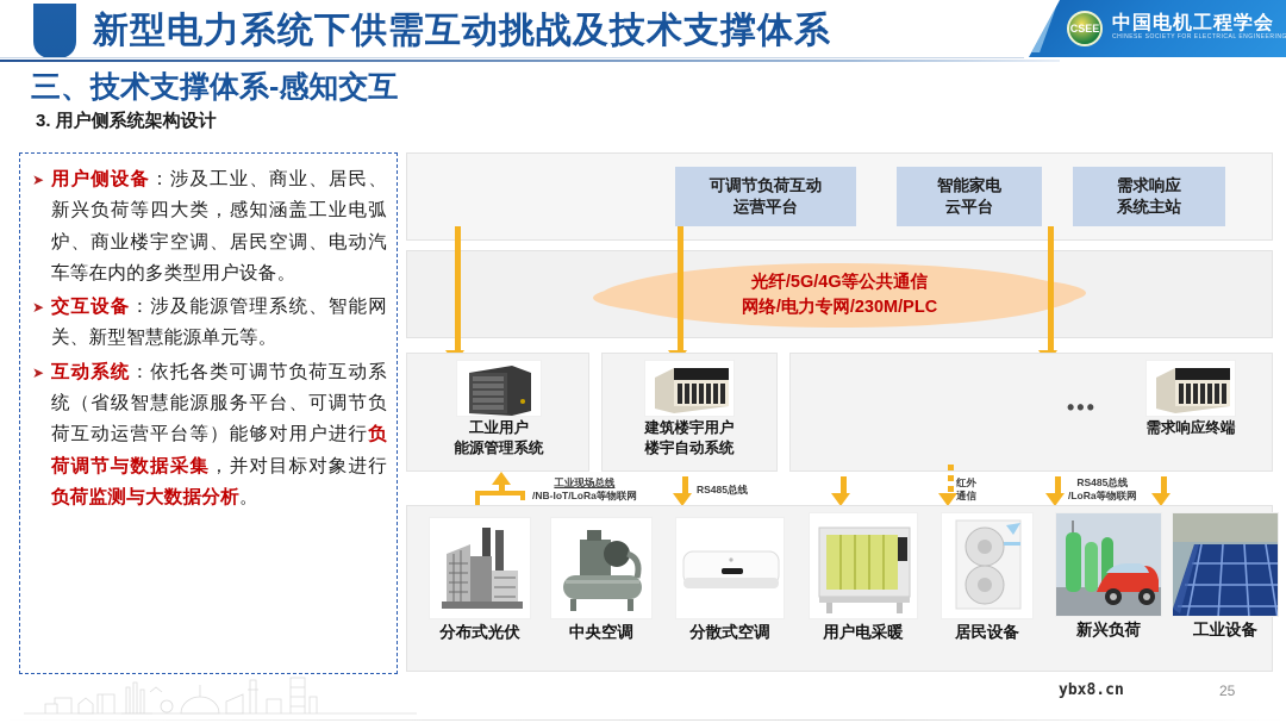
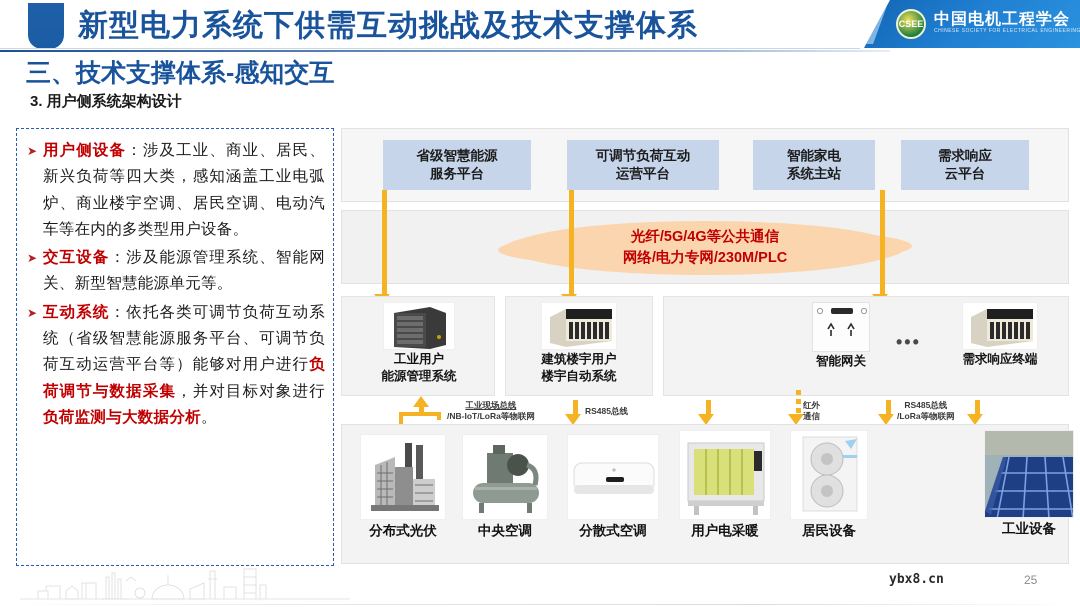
  新型电力系统下供需互动挑战及技术支撑体系
  CSEE
  中国电机工程学会
  三、技术支撑体系-感知交互
  3. 用户侧系统架构设计
  ➤
  用户侧设备：涉及工业、商业、居民、新兴负荷等四大类，感知涵盖工业电弧炉、商业楼宇空调、居民空调、电动汽车等在内的多类型用户设备。
  ➤
  交互设备：涉及能源管理系统、智能网关、新型智慧能源单元等。
  ➤
  互动系统：依托各类可调节负荷互动系统（省级智慧能源服务平台、可调节负荷互动运营平台等）能够对用户进行负荷调节与数据采集，并对目标对象进行负荷监测与大数据分析。
+ 省级智慧能源
+ 服务平台
  可调节负荷互动
  运营平台
  智能家电
- 云平台
+ 系统主站
  需求响应
- 系统主站
+ 云平台
  光纤/5G/4G等公共通信
  网络/电力专网/230M/PLC
  工业用户
  能源管理系统
  建筑楼宇用户
  楼宇自动系统
+ 智能网关
  •••
  需求响应终端
  工业现场总线
  /NB-IoT/LoRa等物联网
  RS485总线
  红外
  通信
  RS485总线
  /LoRa等物联网
  分布式光伏
  中央空调
  分散式空调
  用户电采暖
  居民设备
- 新兴负荷
  工业设备
  ybx8.cn
  25
